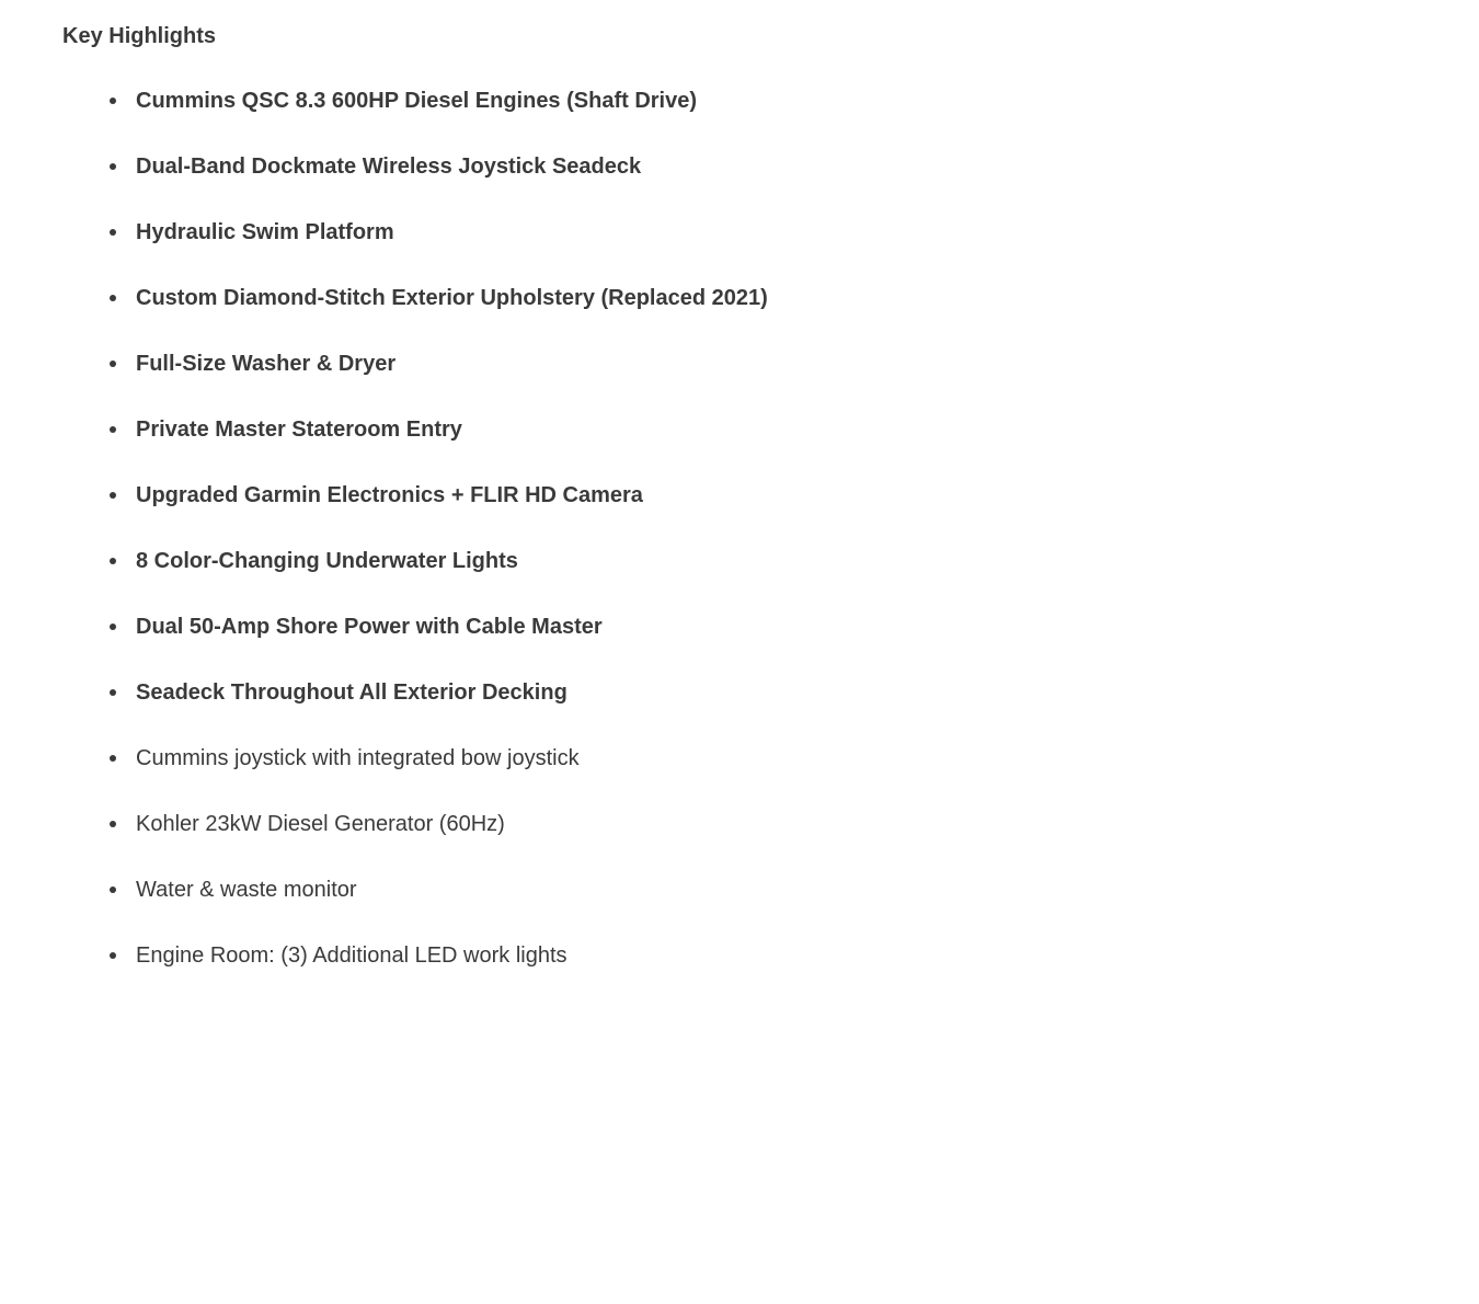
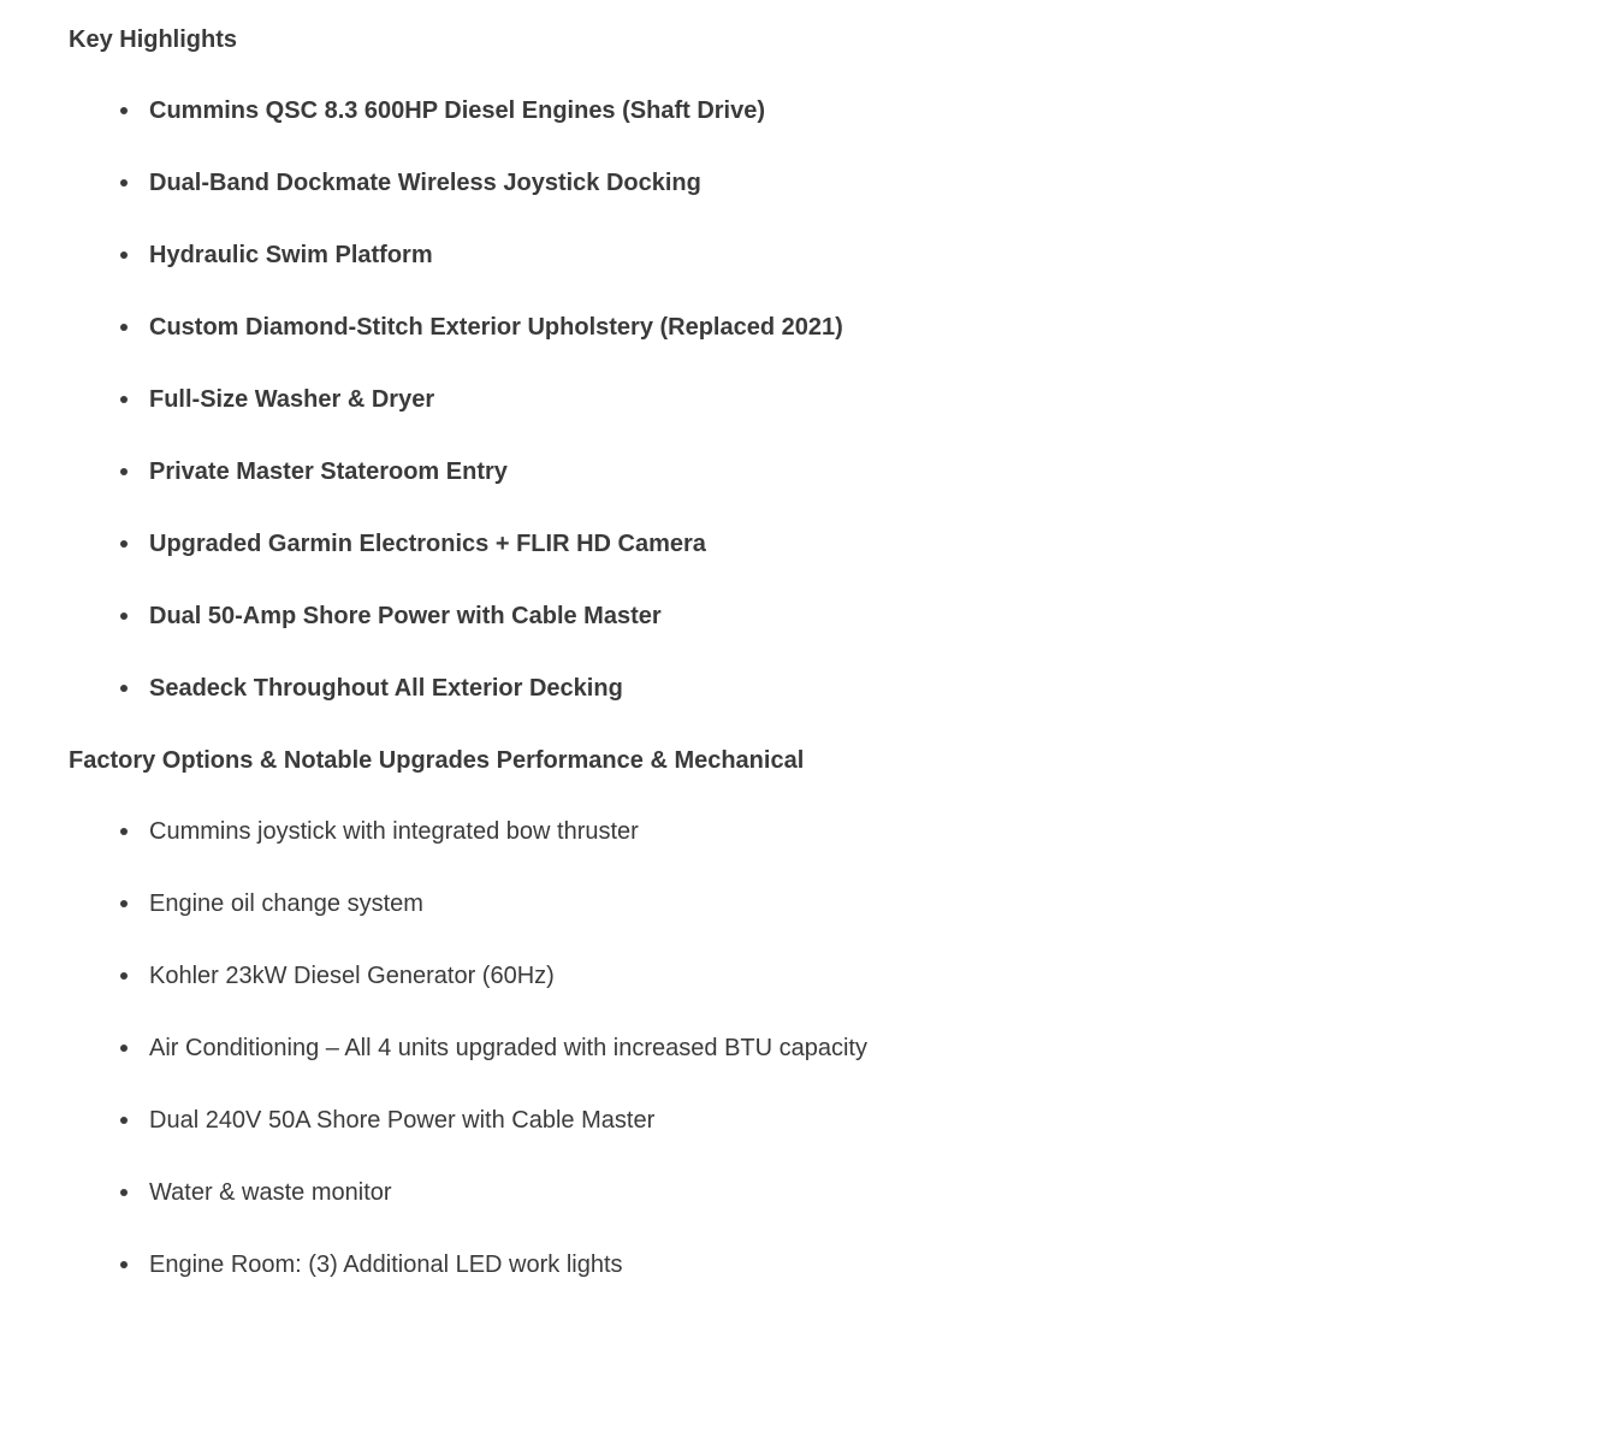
  Key Highlights
  Cummins QSC 8.3 600HP Diesel Engines (Shaft Drive)
- Dual-Band Dockmate Wireless Joystick Seadeck
+ Dual-Band Dockmate Wireless Joystick Docking
  Hydraulic Swim Platform
  Custom Diamond-Stitch Exterior Upholstery (Replaced 2021)
  Full-Size Washer & Dryer
  Private Master Stateroom Entry
  Upgraded Garmin Electronics + FLIR HD Camera
- 8 Color-Changing Underwater Lights
  Dual 50-Amp Shore Power with Cable Master
  Seadeck Throughout All Exterior Decking
+ Factory Options & Notable Upgrades Performance & Mechanical
- Cummins joystick with integrated bow joystick
+ Cummins joystick with integrated bow thruster
+ Engine oil change system
  Kohler 23kW Diesel Generator (60Hz)
+ Air Conditioning – All 4 units upgraded with increased BTU capacity
+ Dual 240V 50A Shore Power with Cable Master
  Water & waste monitor
  Engine Room: (3) Additional LED work lights
